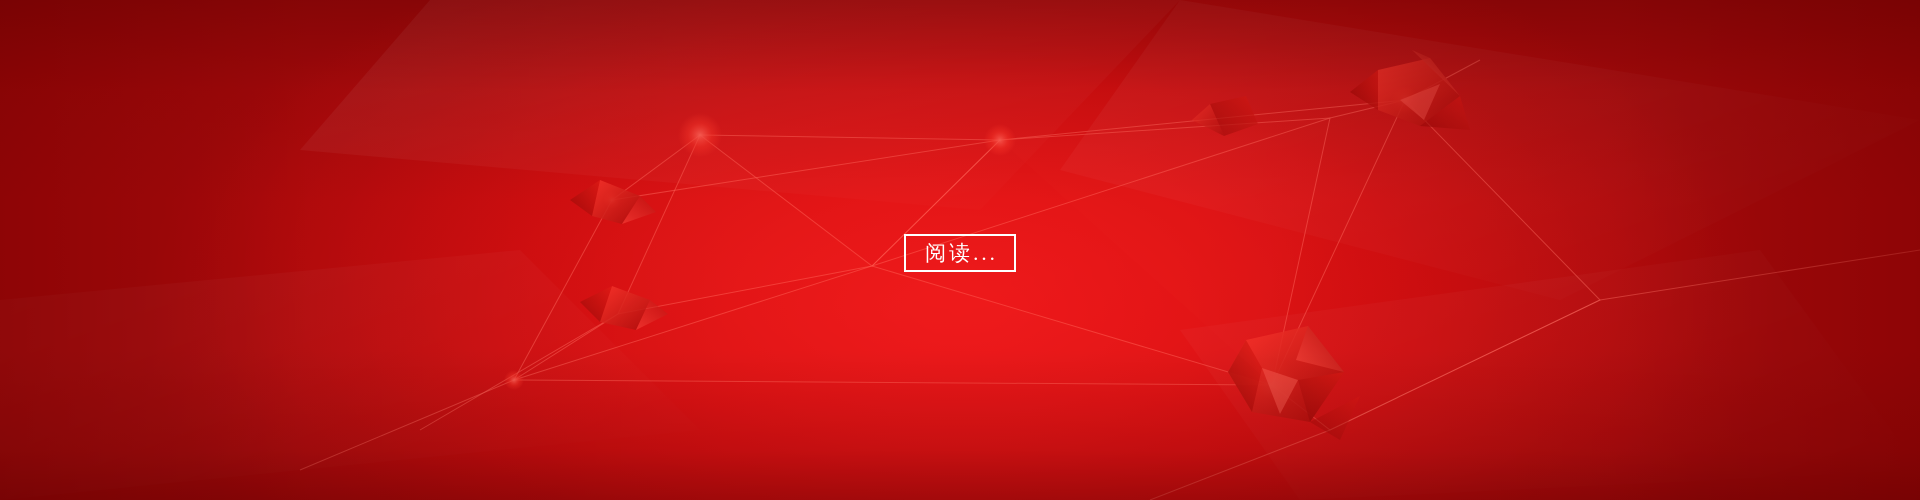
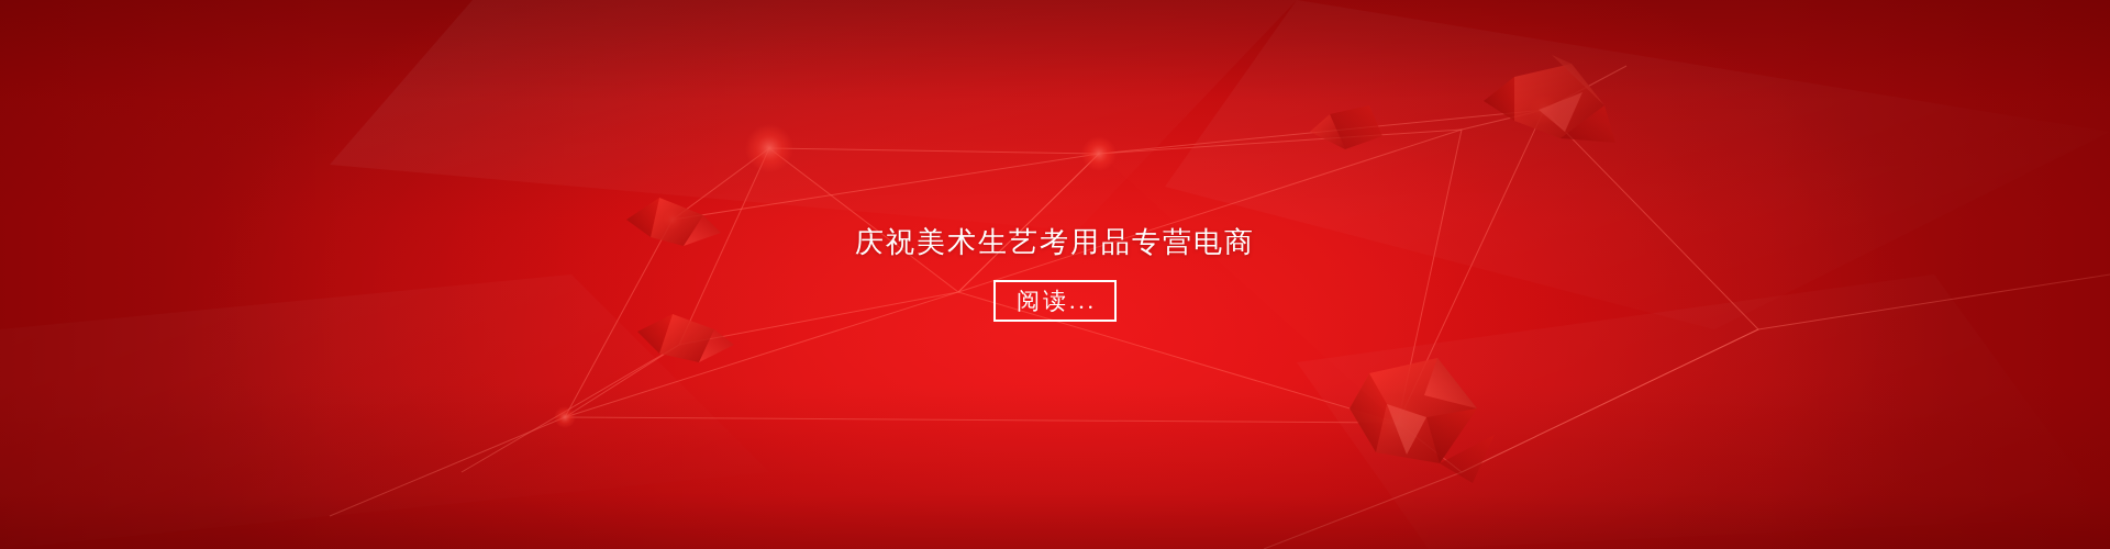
+ 庆祝美术生艺考用品专营电商
  阅读...
